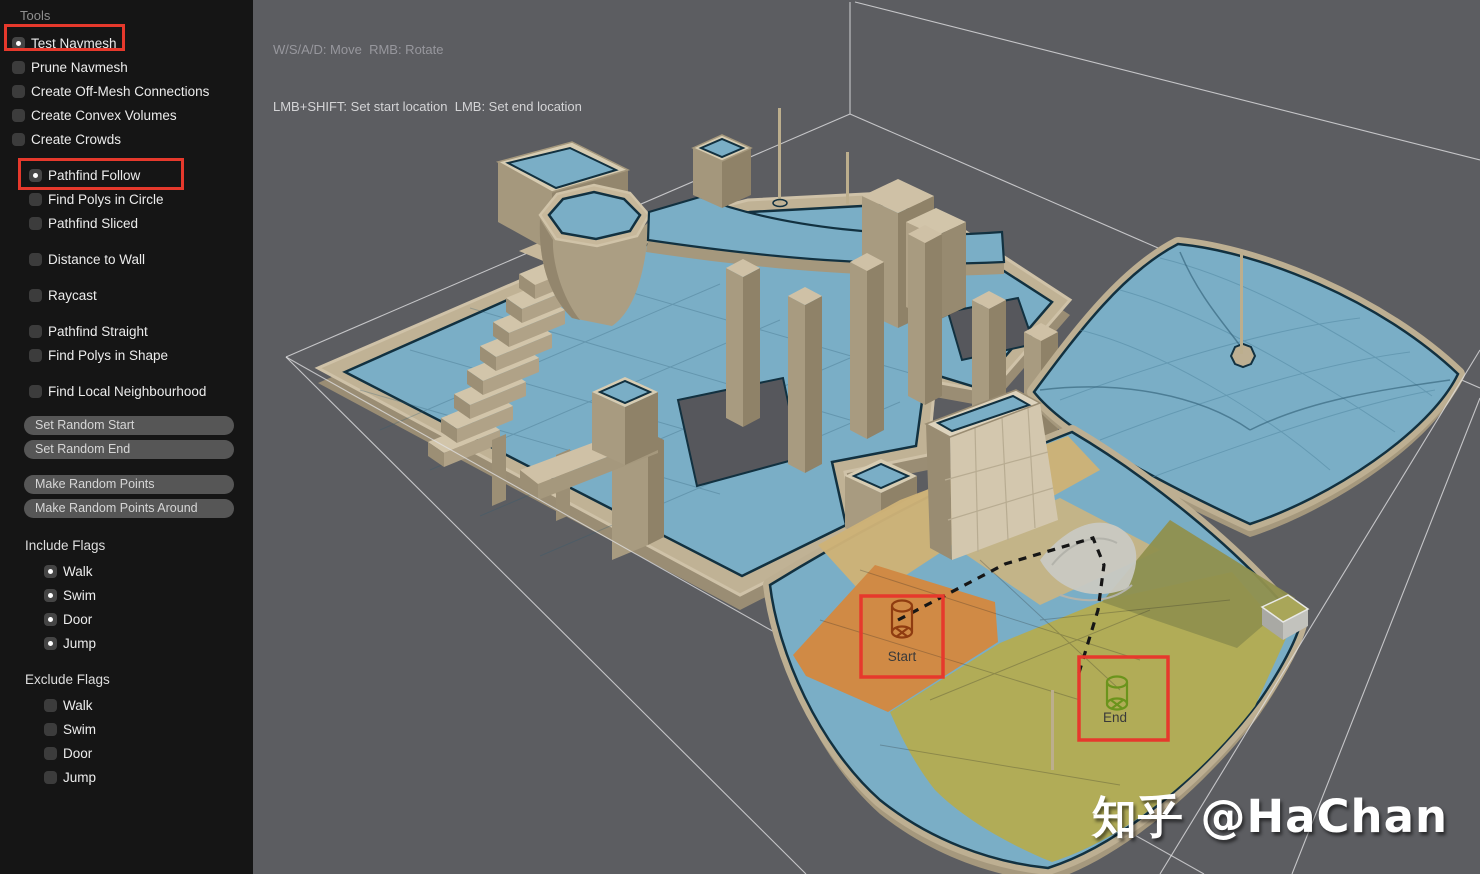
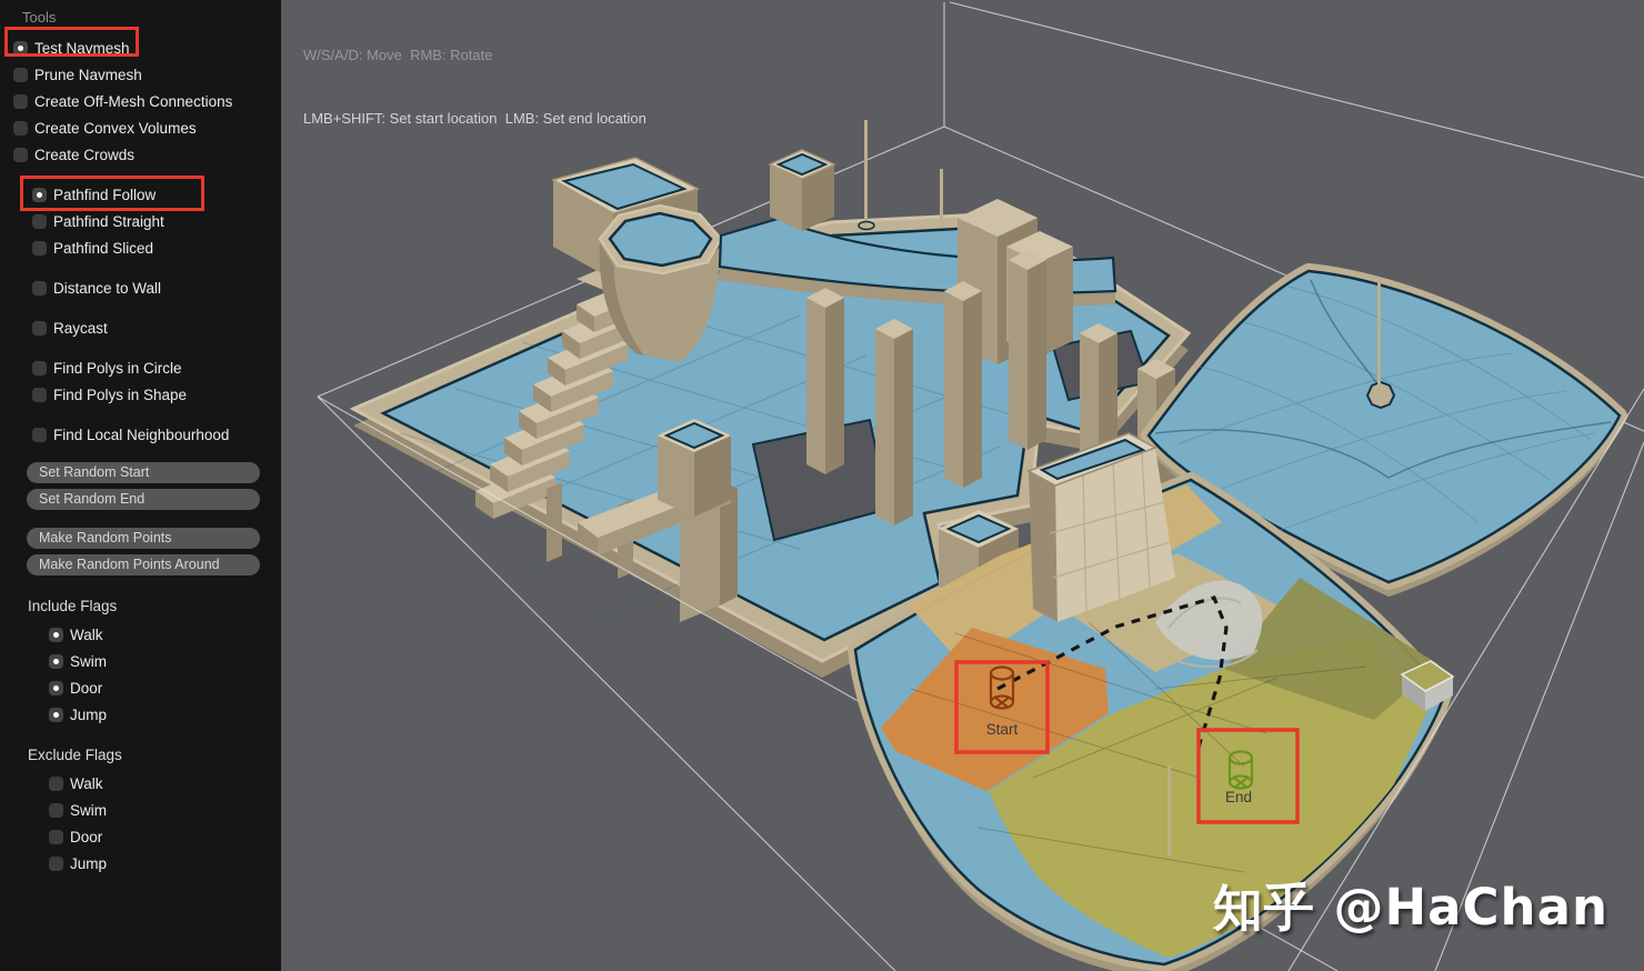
  Start
  End
  W/S/A/D: Move RMB: Rotate
  LMB+SHIFT: Set start location LMB: Set end location
  知乎 @HaChan
  Tools
  Test Navmesh
  Prune Navmesh
  Create Off-Mesh Connections
  Create Convex Volumes
  Create Crowds
  Pathfind Follow
- Find Polys in Circle
+ Pathfind Straight
  Pathfind Sliced
  Distance to Wall
  Raycast
- Pathfind Straight
+ Find Polys in Circle
  Find Polys in Shape
  Find Local Neighbourhood
  Set Random Start
  Set Random End
  Make Random Points
  Make Random Points Around
  Include Flags
  Walk
  Swim
  Door
  Jump
  Exclude Flags
  Walk
  Swim
  Door
  Jump
